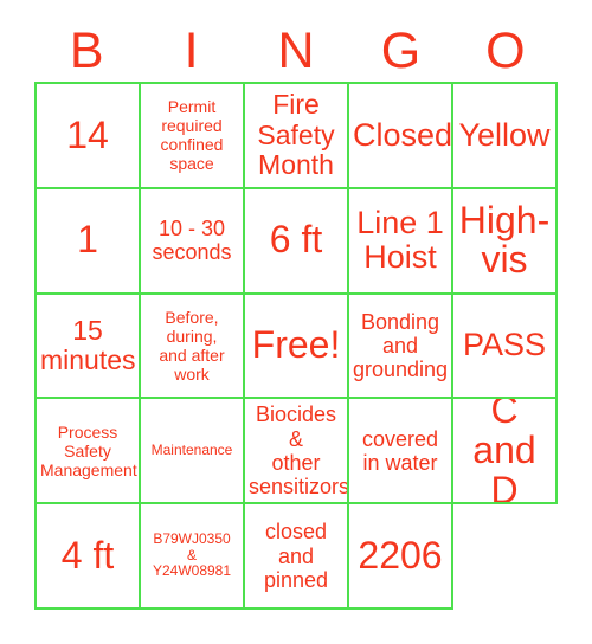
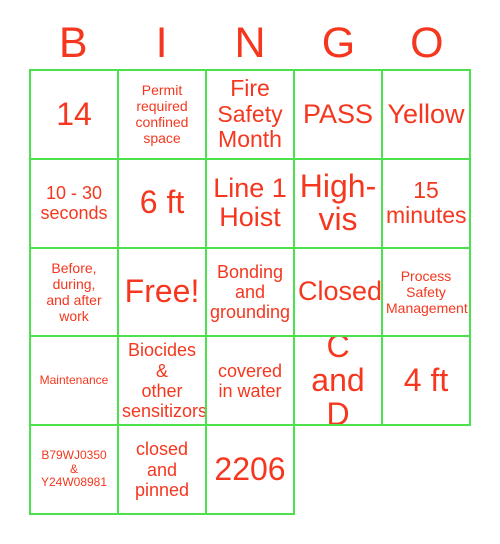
  B
  I
  N
  G
  O
  14
  Permit
  required
  confined
  space
  Fire
  Safety
  Month
- Closed
+ PASS
  Yellow
- 1
  10 - 30
  seconds
  6 ft
  Line 1
  Hoist
  High-
  vis
  15
  minutes
  Before,
  during,
  and after
  work
  Free!
  Bonding
  and
  grounding
- PASS
+ Closed
  Process
  Safety
  Management
  Maintenance
  Biocides &
  other
  sensitizors
  covered
  in water
  C and
  D
  4 ft
  B79WJ0350
  &
  Y24W08981
  closed
  and
  pinned
  2206
